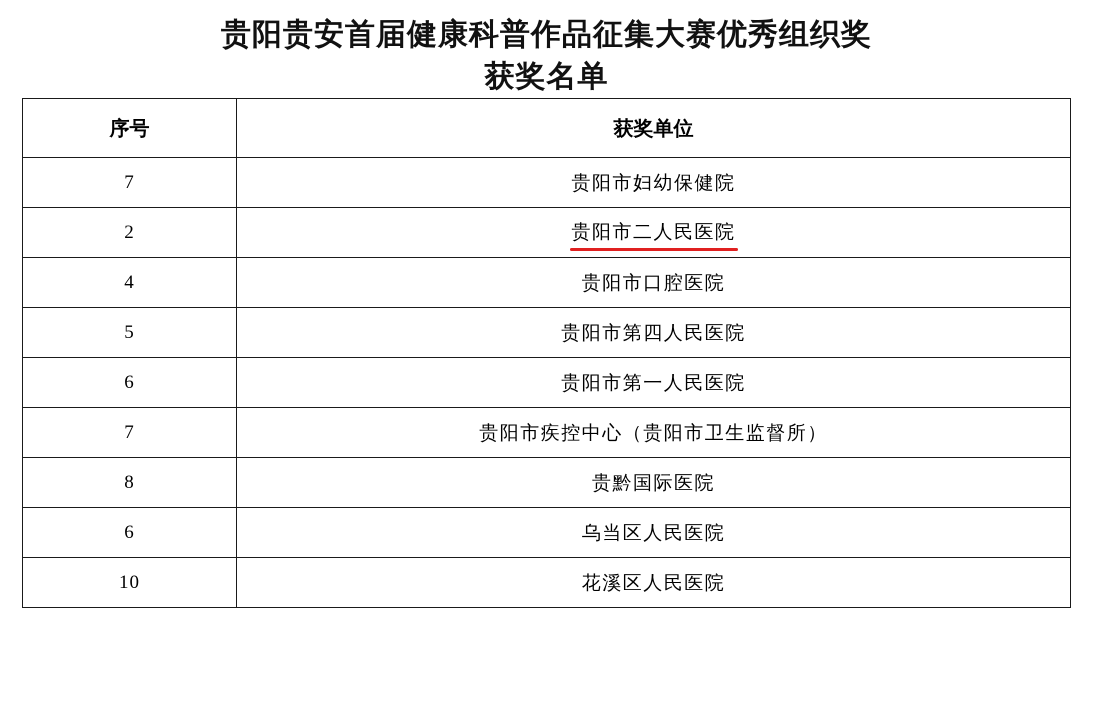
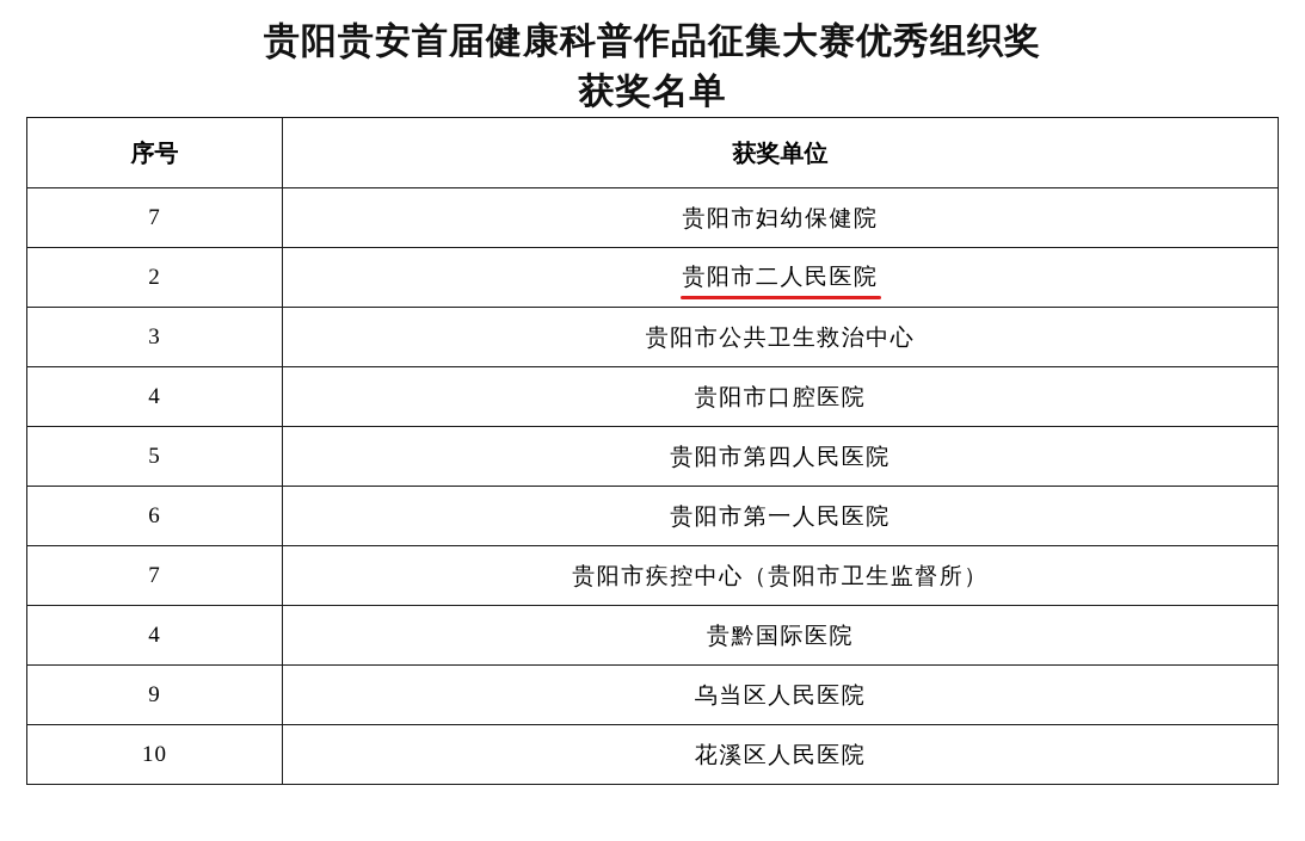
  贵阳贵安首届健康科普作品征集大赛优秀组织奖
  获奖名单
  序号	获奖单位
  7	贵阳市妇幼保健院
  2	贵阳市二人民医院
+ 3	贵阳市公共卫生救治中心
  4	贵阳市口腔医院
  5	贵阳市第四人民医院
  6	贵阳市第一人民医院
  7	贵阳市疾控中心（贵阳市卫生监督所）
- 8	贵黔国际医院
+ 4	贵黔国际医院
- 6	乌当区人民医院
+ 9	乌当区人民医院
  10	花溪区人民医院
